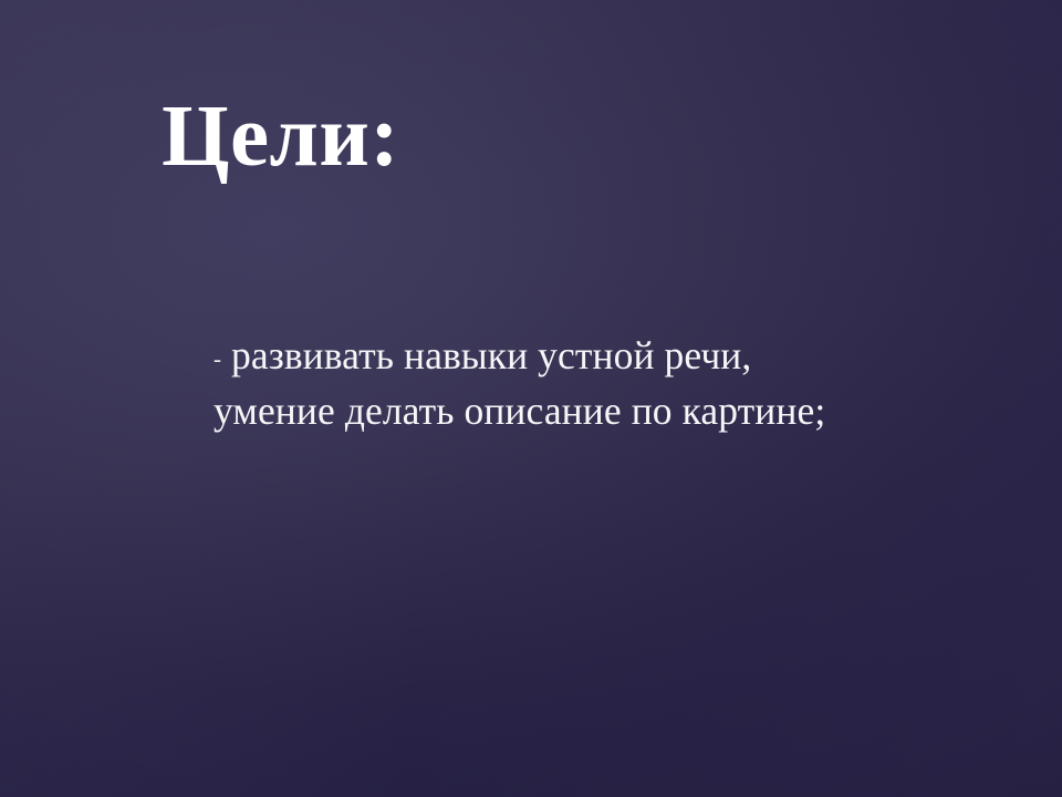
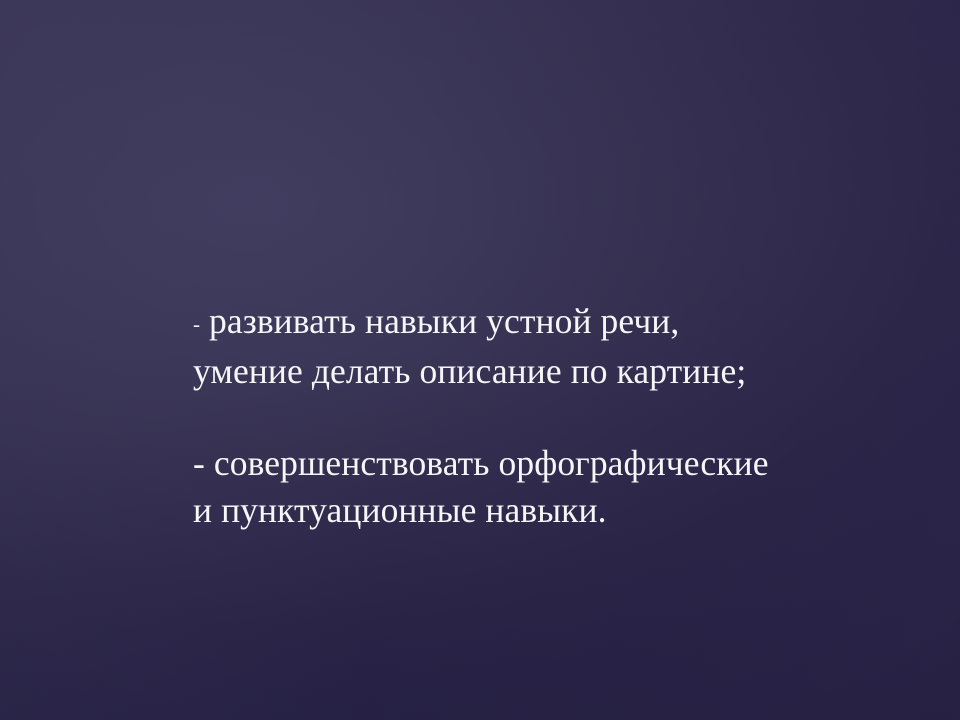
- Цели:
  - развивать навыки устной речи,
  умение делать описание по картине;
+ - совершенствовать орфографические
+ и пунктуационные навыки.
